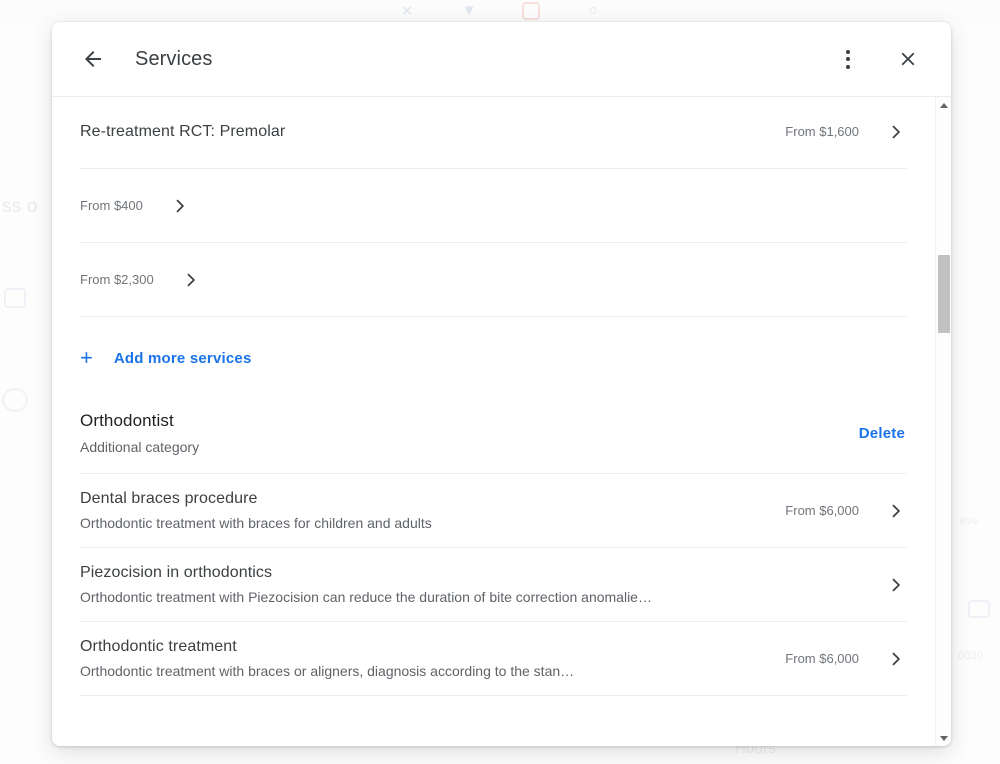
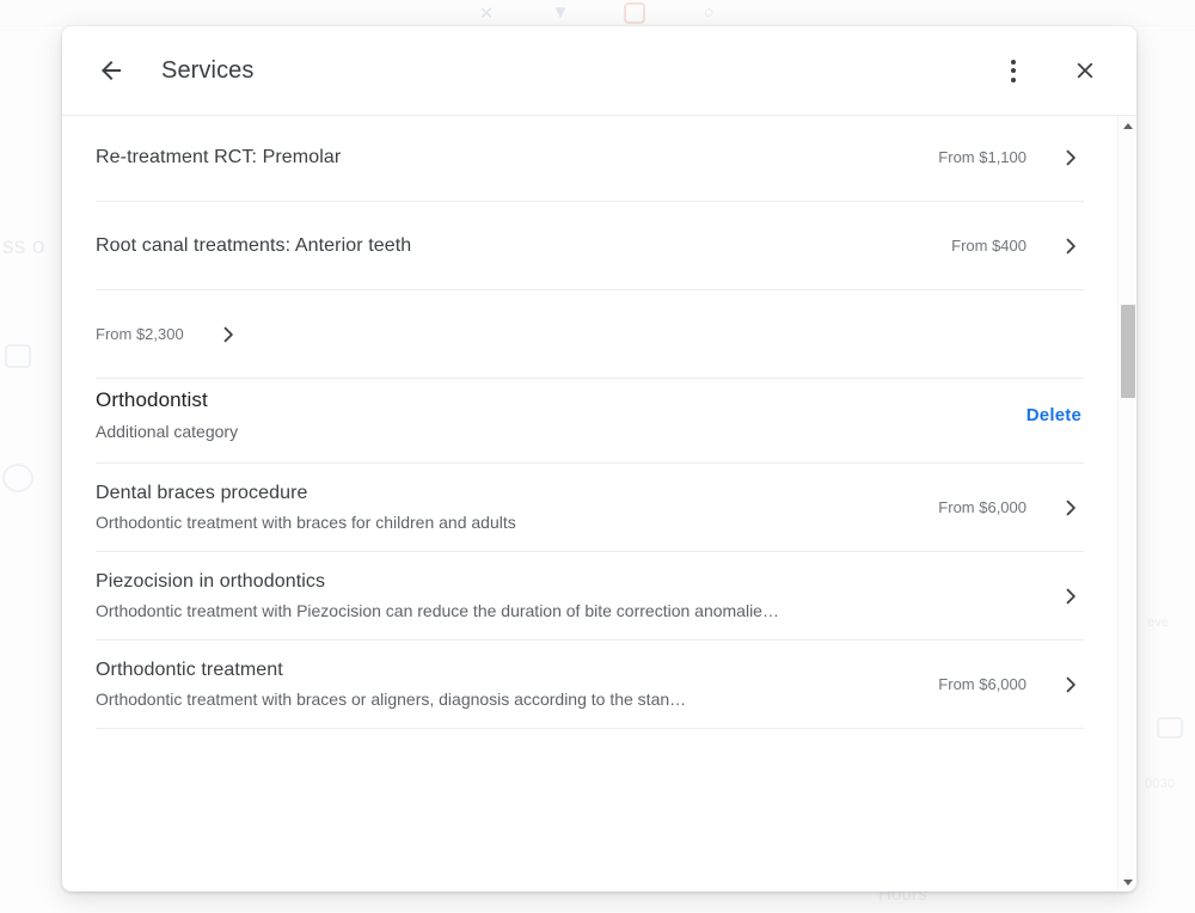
  ✕
  ▼
  Hours
  Services
  Re-treatment RCT: Premolar
- From $1,600
+ From $1,100
+ Root canal treatments: Anterior teeth
  From $400
  From $2,300
- +
- Add more services
  Orthodontist
  Additional category
  Delete
  Dental braces procedure
  Orthodontic treatment with braces for children and adults
  From $6,000
  Piezocision in orthodontics
  Orthodontic treatment with Piezocision can reduce the duration of bite correction anomalie…
  Orthodontic treatment
  Orthodontic treatment with braces or aligners, diagnosis according to the stan…
  From $6,000
